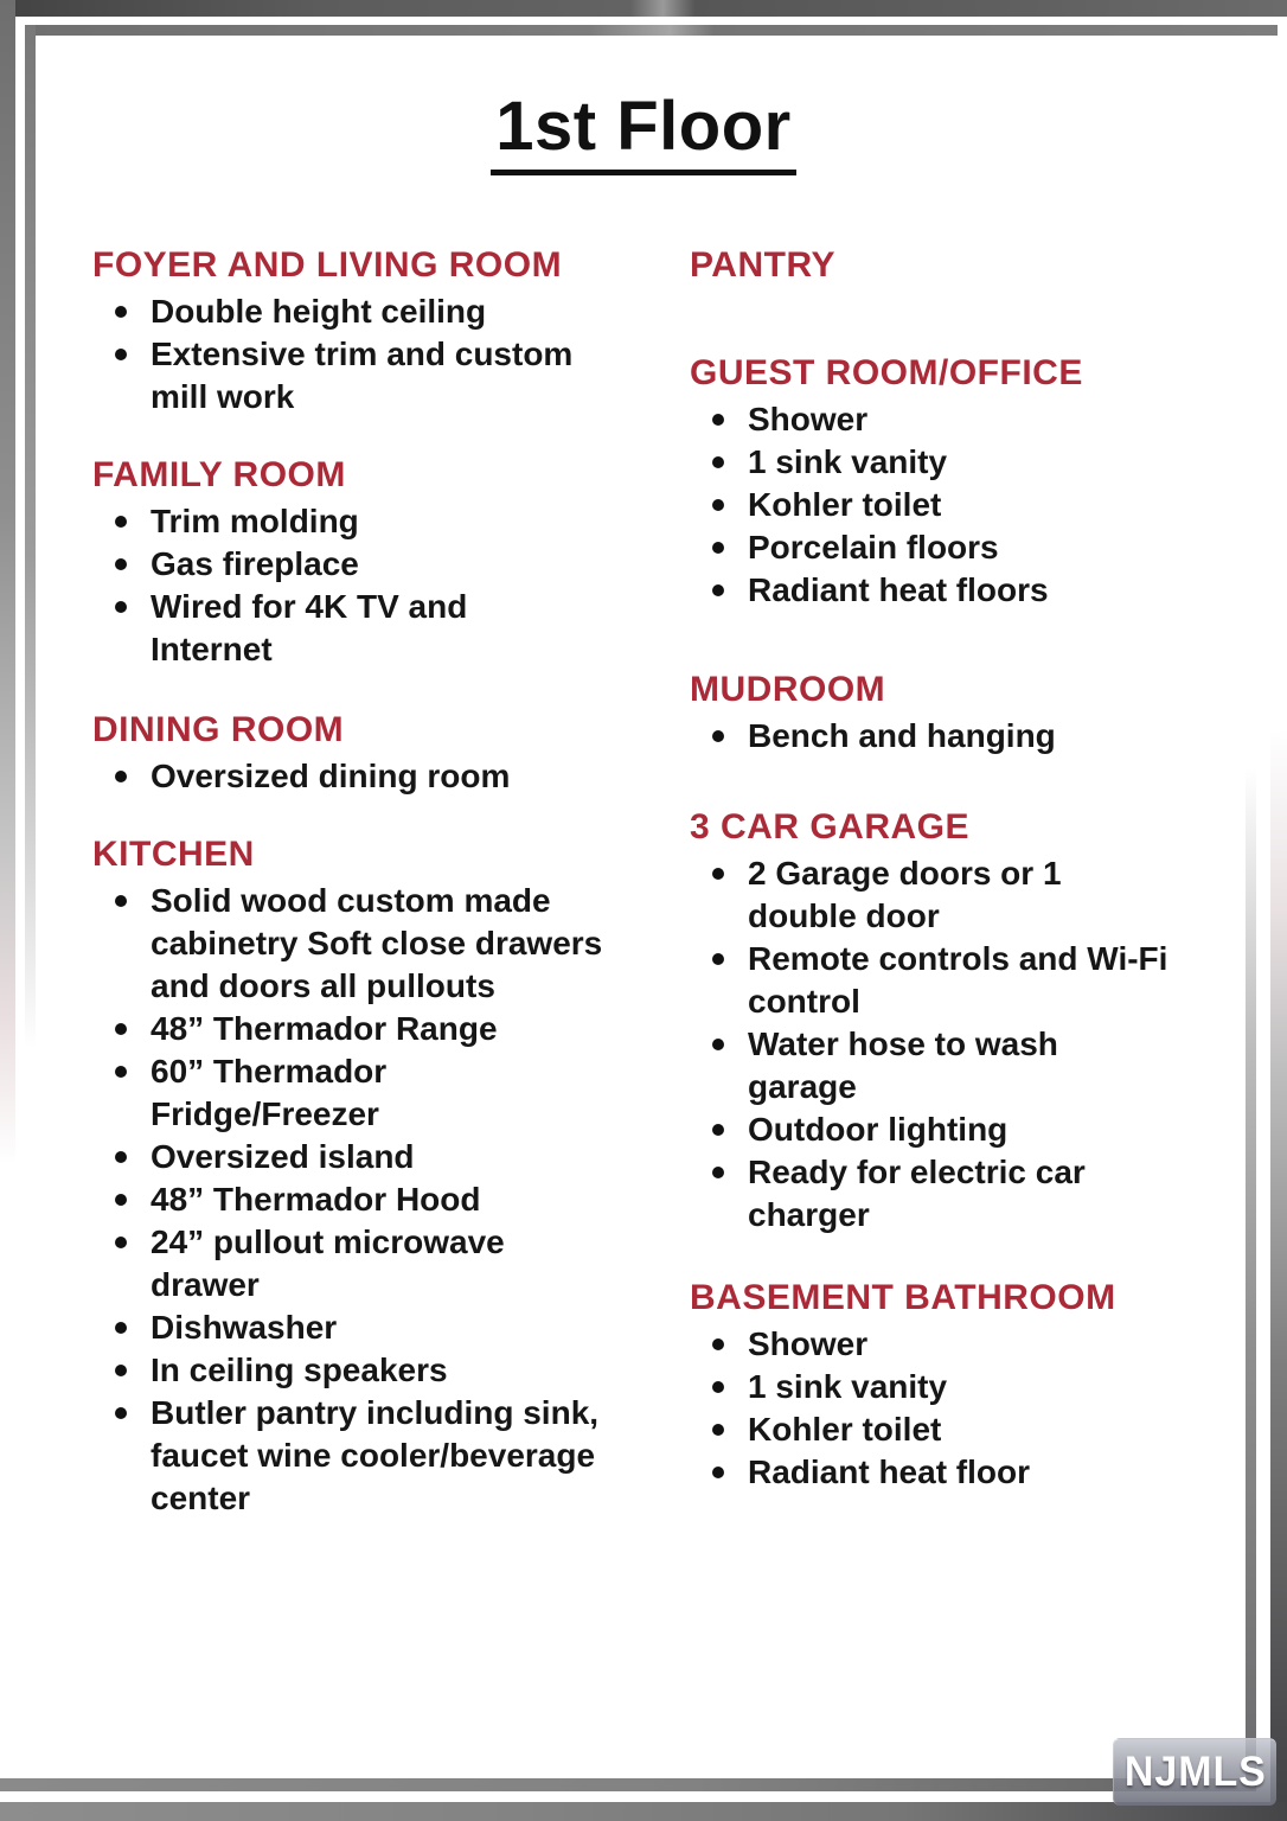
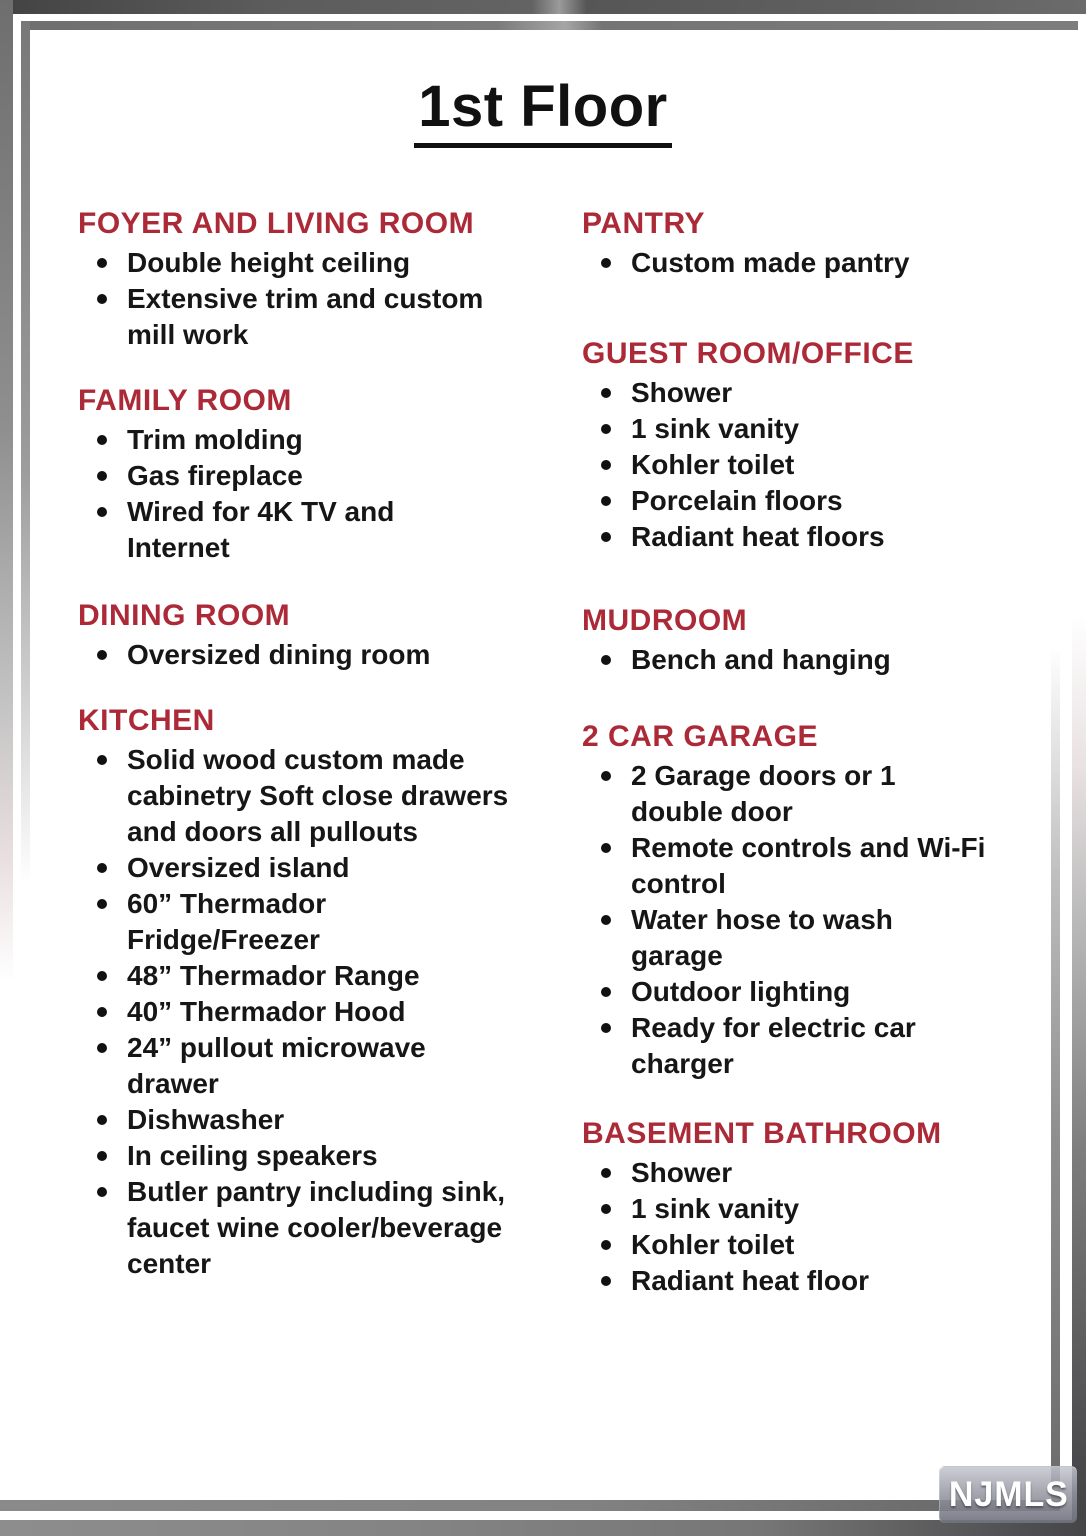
  1st Floor
  FOYER AND LIVING ROOM
  Double height ceiling
  Extensive trim and custom
  mill work
  FAMILY ROOM
  Trim molding
  Gas fireplace
  Wired for 4K TV and
  Internet
  DINING ROOM
  Oversized dining room
  KITCHEN
  Solid wood custom made
  cabinetry Soft close drawers
  and doors all pullouts
- 48” Thermador Range
+ Oversized island
  60” Thermador
  Fridge/Freezer
- Oversized island
+ 48” Thermador Range
- 48” Thermador Hood
+ 40” Thermador Hood
  24” pullout microwave
  drawer
  Dishwasher
  In ceiling speakers
  Butler pantry including sink,
  faucet wine cooler/beverage
  center
  PANTRY
+ Custom made pantry
  GUEST ROOM/OFFICE
  Shower
  1 sink vanity
  Kohler toilet
  Porcelain floors
  Radiant heat floors
  MUDROOM
  Bench and hanging
- 3 CAR GARAGE
+ 2 CAR GARAGE
  2 Garage doors or 1
  double door
  Remote controls and Wi-Fi
  control
  Water hose to wash
  garage
  Outdoor lighting
  Ready for electric car
  charger
  BASEMENT BATHROOM
  Shower
  1 sink vanity
  Kohler toilet
  Radiant heat floor
  NJMLS
